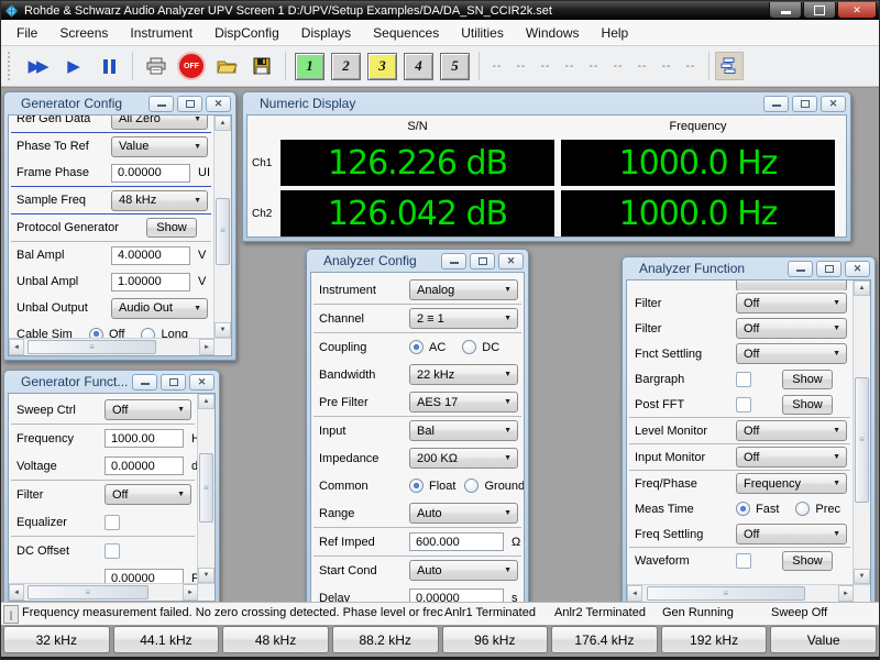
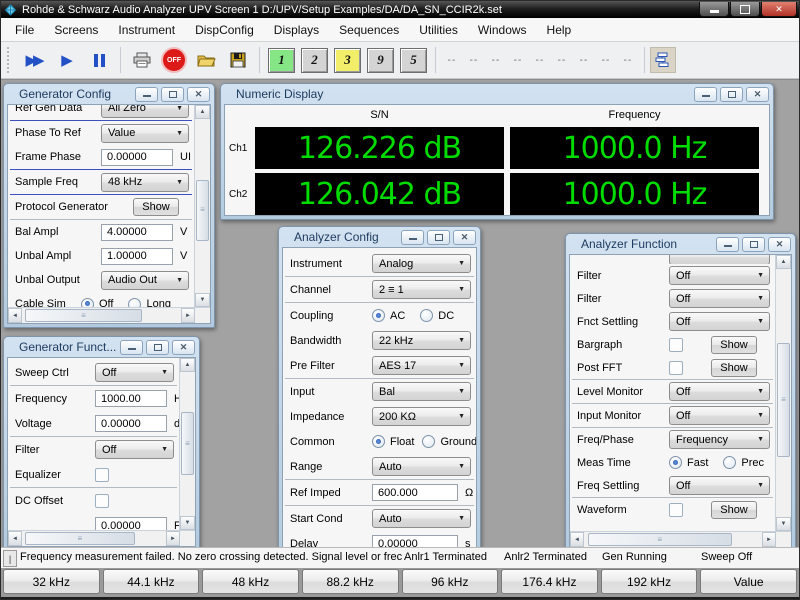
  Rohde & Schwarz Audio Analyzer UPV Screen 1 D:/UPV/Setup Examples/DA/DA_SN_CCIR2k.set
  ✕
  File
  Screens
  Instrument
  DispConfig
  Displays
  Sequences
  Utilities
  Windows
  Help
  ▶▶
  ▶
  1
  2
  3
- 4
+ 9
  5
  --
  --
  --
  --
  --
  --
  --
  --
  --
  Generator Config
  ✕
  Ref Gen Data
  All Zero
  Phase To Ref
  Value
  Frame Phase
  0.00000
  UI
  Sample Freq
  48 kHz
  Protocol Generator
  Show
  Bal Ampl
  4.00000
  V
  Unbal Ampl
  1.00000
  V
  Unbal Output
  Audio Out
  Cable Sim
  Off
  Long
  ≡
  ≡
  Numeric Display
  ✕
  S/N
  Frequency
  Ch1
  126.226 dB
  1000.0 Hz
  Ch2
  126.042 dB
  1000.0 Hz
  Analyzer Config
  ✕
  Instrument
  Analog
  Channel
  2 ≡ 1
  Coupling
  AC
  DC
  Bandwidth
  22 kHz
  Pre Filter
  AES 17
  Input
  Bal
  Impedance
  200 KΩ
  Common
  Float
  Ground
  Range
  Auto
  Ref Imped
  600.000
  Ω
  Start Cond
  Auto
  Delay
  0.00000
  s
  Analyzer Function
  ✕
  Filter
  Off
  Filter
  Off
  Fnct Settling
  Off
  Bargraph
  Show
  Post FFT
  Show
  Level Monitor
  Off
  Input Monitor
  Off
  Freq/Phase
  Frequency
  Meas Time
  Fast
  Prec
  Freq Settling
  Off
  Waveform
  Show
  ≡
  ≡
  Generator Funct...
  ✕
  Sweep Ctrl
  Off
  Frequency
  1000.00
  Voltage
  0.00000
  Filter
  Off
  Equalizer
  DC Offset
  0.00000
  ≡
  ≡
  |
- Frequency measurement failed. No zero crossing detected. Phase level or frec
+ Frequency measurement failed. No zero crossing detected. Signal level or frec
  Anlr1 Terminated
  Anlr2 Terminated
  Gen Running
  Sweep Off
  32 kHz
  44.1 kHz
  48 kHz
  88.2 kHz
  96 kHz
  176.4 kHz
  192 kHz
  Value
